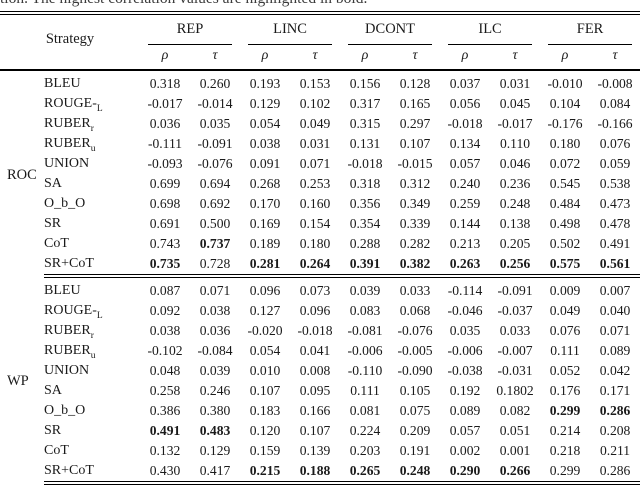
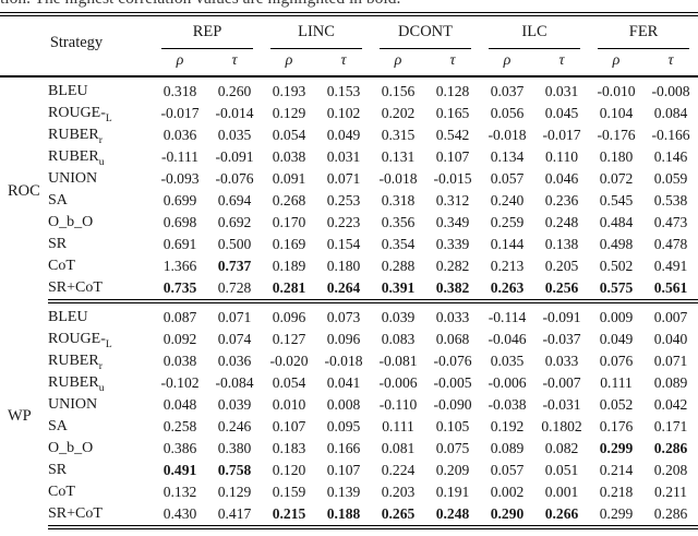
  Strategy	REP	LINC	DCONT	ILC	FER
  ρ	τ	ρ	τ	ρ	τ	ρ	τ	ρ	τ
  ROC	BLEU	0.318	0.260	0.193	0.153	0.156	0.128	0.037	0.031	-0.010	-0.008
- ROUGE-L	-0.017	-0.014	0.129	0.102	0.317	0.165	0.056	0.045	0.104	0.084
+ ROUGE-L	-0.017	-0.014	0.129	0.102	0.202	0.165	0.056	0.045	0.104	0.084
- RUBERr	0.036	0.035	0.054	0.049	0.315	0.297	-0.018	-0.017	-0.176	-0.166
+ RUBERr	0.036	0.035	0.054	0.049	0.315	0.542	-0.018	-0.017	-0.176	-0.166
- RUBERu	-0.111	-0.091	0.038	0.031	0.131	0.107	0.134	0.110	0.180	0.076
+ RUBERu	-0.111	-0.091	0.038	0.031	0.131	0.107	0.134	0.110	0.180	0.146
  UNION	-0.093	-0.076	0.091	0.071	-0.018	-0.015	0.057	0.046	0.072	0.059
  SA	0.699	0.694	0.268	0.253	0.318	0.312	0.240	0.236	0.545	0.538
- O_b_O	0.698	0.692	0.170	0.160	0.356	0.349	0.259	0.248	0.484	0.473
+ O_b_O	0.698	0.692	0.170	0.223	0.356	0.349	0.259	0.248	0.484	0.473
  SR	0.691	0.500	0.169	0.154	0.354	0.339	0.144	0.138	0.498	0.478
- CoT	0.743	0.737	0.189	0.180	0.288	0.282	0.213	0.205	0.502	0.491
+ CoT	1.366	0.737	0.189	0.180	0.288	0.282	0.213	0.205	0.502	0.491
  SR+CoT	0.735	0.728	0.281	0.264	0.391	0.382	0.263	0.256	0.575	0.561
  WP	BLEU	0.087	0.071	0.096	0.073	0.039	0.033	-0.114	-0.091	0.009	0.007
- ROUGE-L	0.092	0.038	0.127	0.096	0.083	0.068	-0.046	-0.037	0.049	0.040
+ ROUGE-L	0.092	0.074	0.127	0.096	0.083	0.068	-0.046	-0.037	0.049	0.040
  RUBERr	0.038	0.036	-0.020	-0.018	-0.081	-0.076	0.035	0.033	0.076	0.071
  RUBERu	-0.102	-0.084	0.054	0.041	-0.006	-0.005	-0.006	-0.007	0.111	0.089
  UNION	0.048	0.039	0.010	0.008	-0.110	-0.090	-0.038	-0.031	0.052	0.042
  SA	0.258	0.246	0.107	0.095	0.111	0.105	0.192	0.1802	0.176	0.171
  O_b_O	0.386	0.380	0.183	0.166	0.081	0.075	0.089	0.082	0.299	0.286
- SR	0.491	0.483	0.120	0.107	0.224	0.209	0.057	0.051	0.214	0.208
+ SR	0.491	0.758	0.120	0.107	0.224	0.209	0.057	0.051	0.214	0.208
  CoT	0.132	0.129	0.159	0.139	0.203	0.191	0.002	0.001	0.218	0.211
  SR+CoT	0.430	0.417	0.215	0.188	0.265	0.248	0.290	0.266	0.299	0.286
